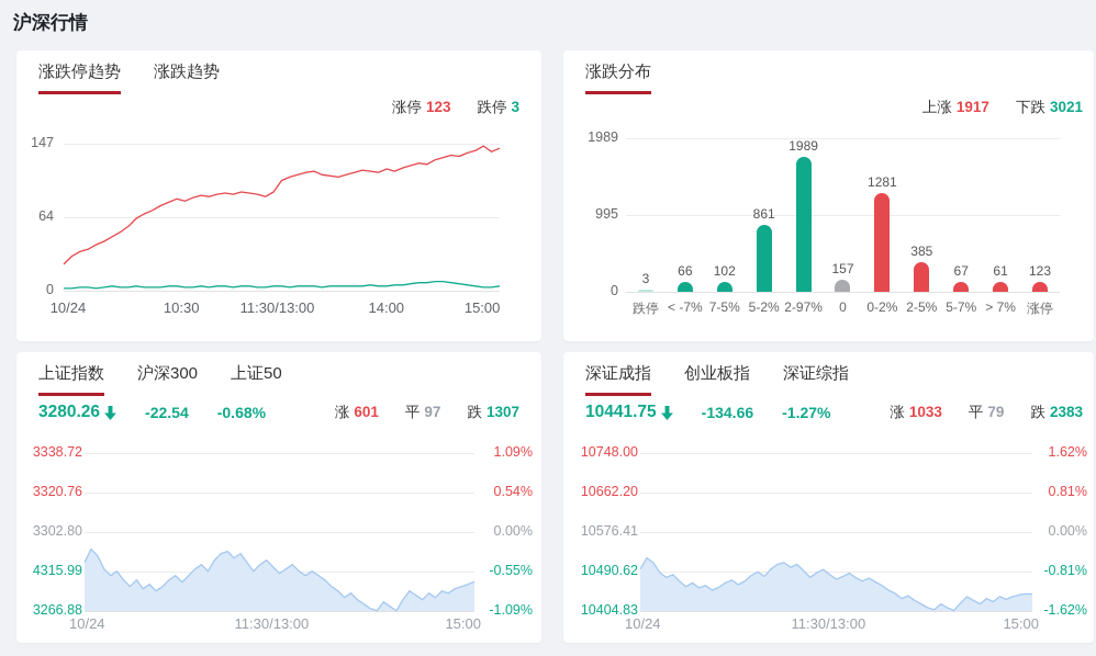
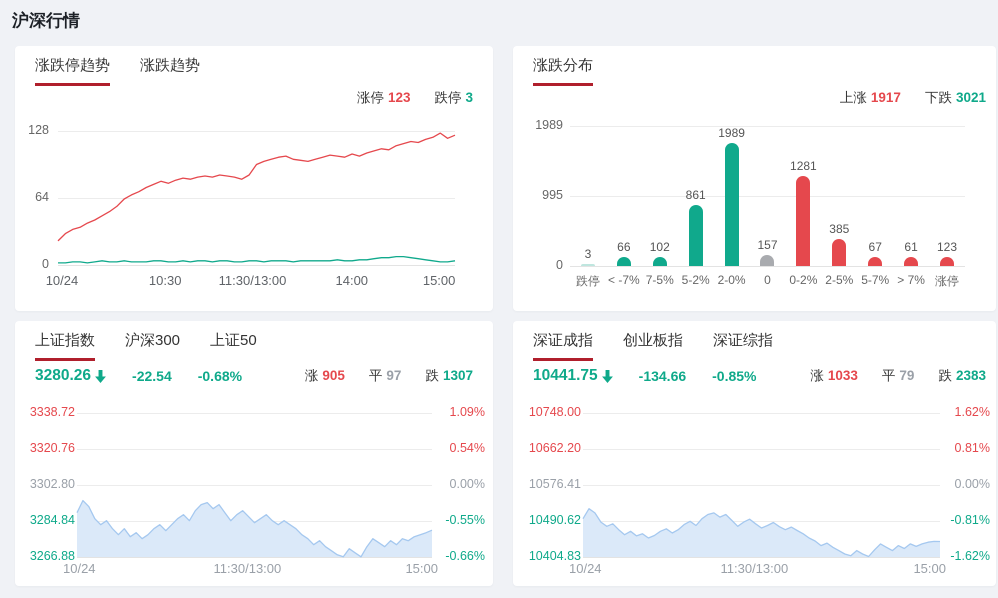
  沪深行情
  涨跌停趋势
  涨跌趋势
  涨停 123
  跌停 3
- 147
+ 128
  64
  0
  10/24
  10:30
  11:30/13:00
  14:00
  15:00
  涨跌分布
  上涨 1917
  下跌 3021
  1989
  995
  0
  3
  66
  102
  861
  1989
  157
  1281
  385
  67
  61
  123
  跌停
  < -7%
  7-5%
  5-2%
- 2-97%
+ 2-0%
  0
  0-2%
  2-5%
  5-7%
  > 7%
  涨停
  上证指数
  沪深300
  上证50
  3280.26
  -22.54
  -0.68%
- 涨 601
+ 涨 905
  平 97
  跌 1307
  3338.72
  3320.76
  3302.80
- 4315.99
+ 3284.84
  3266.88
  1.09%
  0.54%
  0.00%
  -0.55%
- -1.09%
+ -0.66%
  10/24
  11:30/13:00
  15:00
  深证成指
  创业板指
  深证综指
  10441.75
  -134.66
- -1.27%
+ -0.85%
  涨 1033
  平 79
  跌 2383
  10748.00
  10662.20
  10576.41
  10490.62
  10404.83
  1.62%
  0.81%
  0.00%
  -0.81%
  -1.62%
  10/24
  11:30/13:00
  15:00
